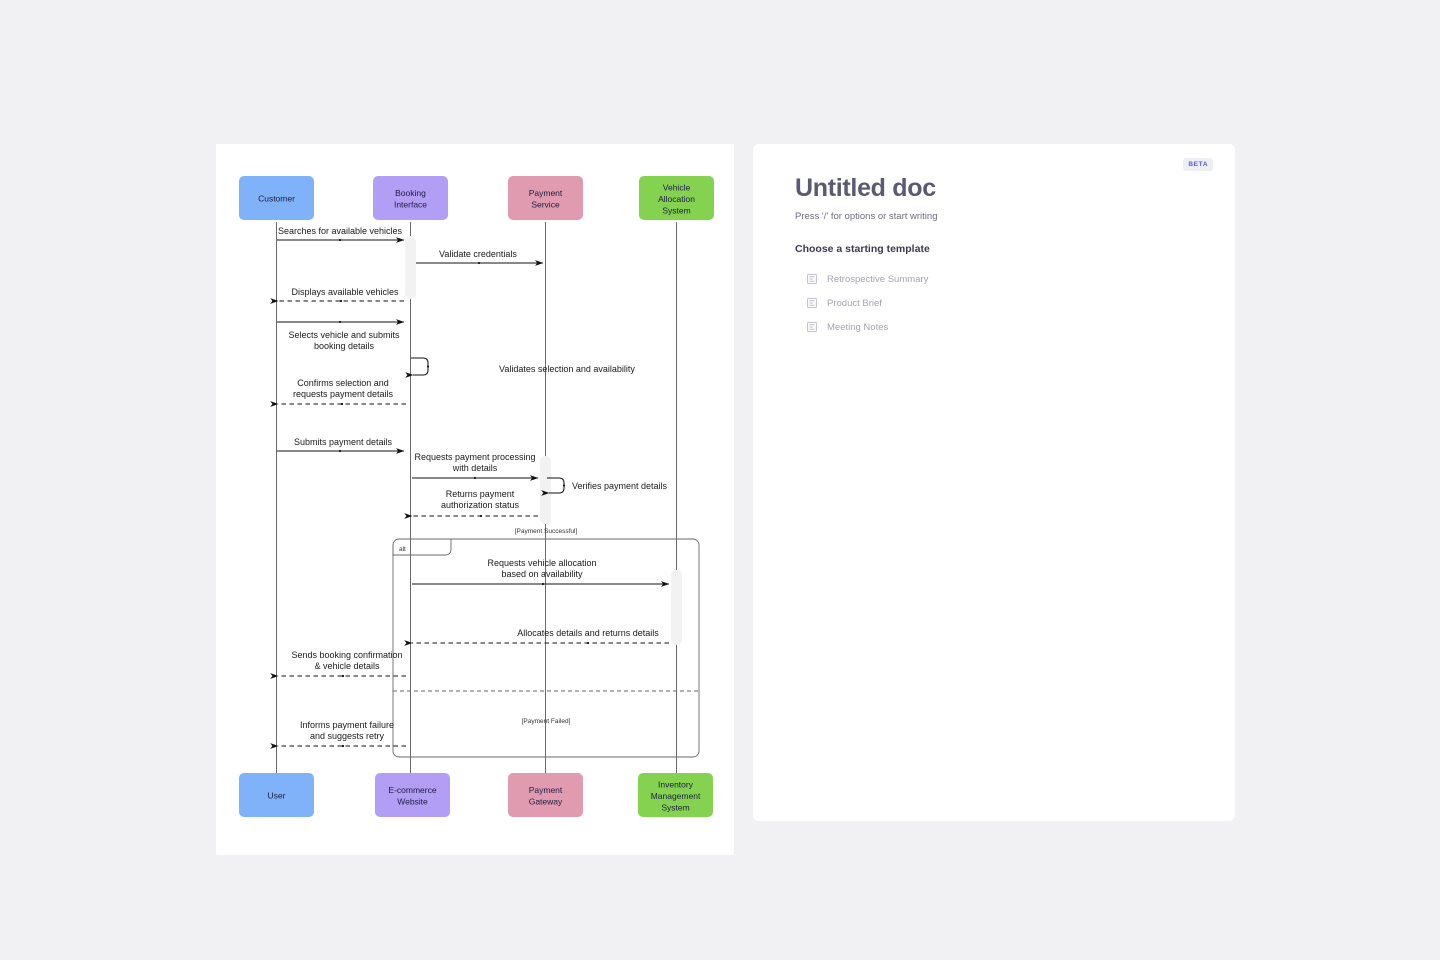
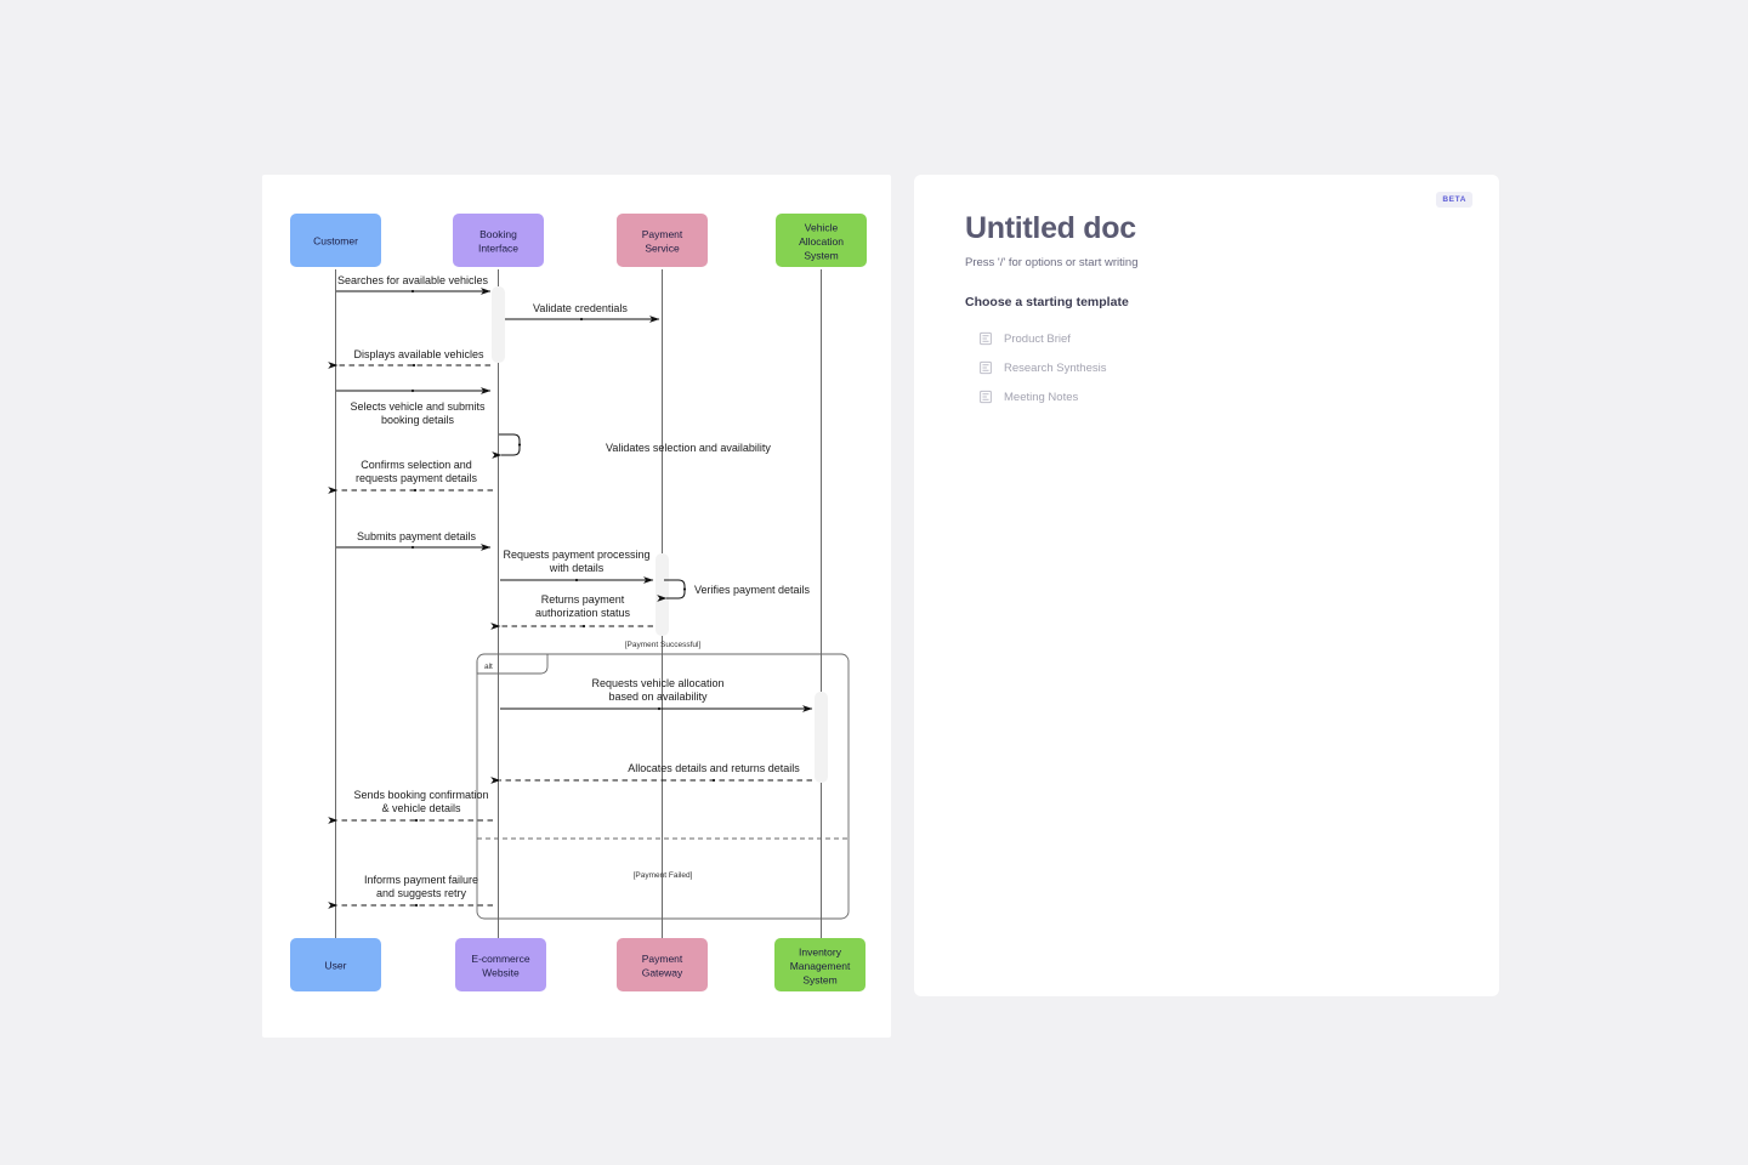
  Customer
  Booking
  Interface
  Payment
  Service
  Vehicle
  Allocation
  System
  Searches for available vehicles
  Validate credentials
  Displays available vehicles
  Selects vehicle and submits
  booking details
  Validates selection and availability
  Confirms selection and
  requests payment details
  Submits payment details
  Requests payment processing
  with details
  Verifies payment details
  Returns payment
  authorization status
  Requests vehicle allocation
  based on availability
  Allocates details and returns details
  Sends booking confirmation
  & vehicle details
  Informs payment failure
  and suggests retry
  User
  E-commerce
  Website
  Payment
  Gateway
  Inventory
  Management
  System
  Untitled doc
  Press '/' for options or start writing
  Choose a starting template
- Retrospective Summary
  Product Brief
+ Research Synthesis
  Meeting Notes
